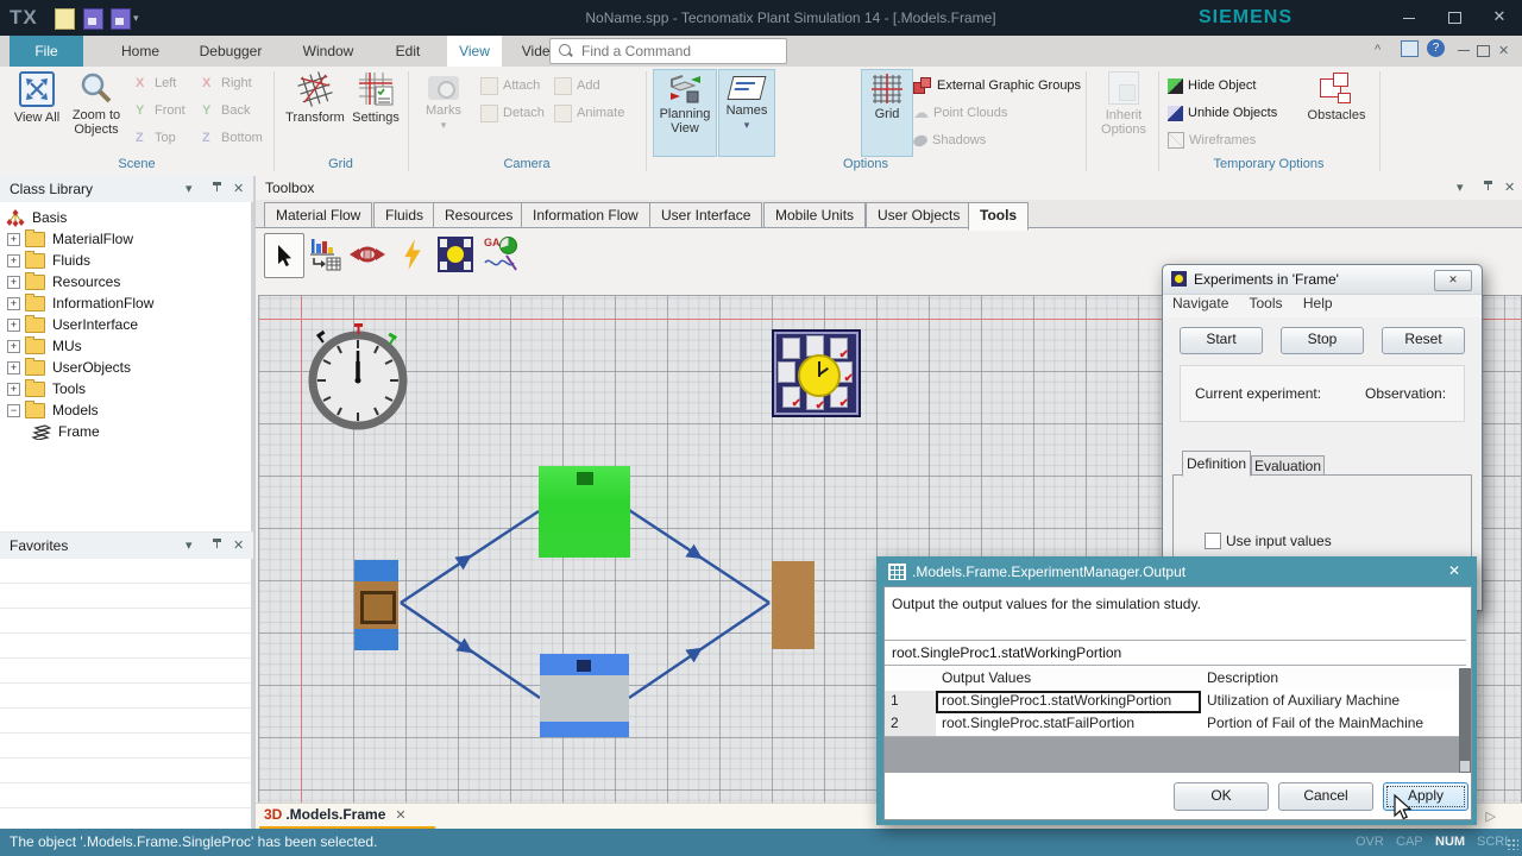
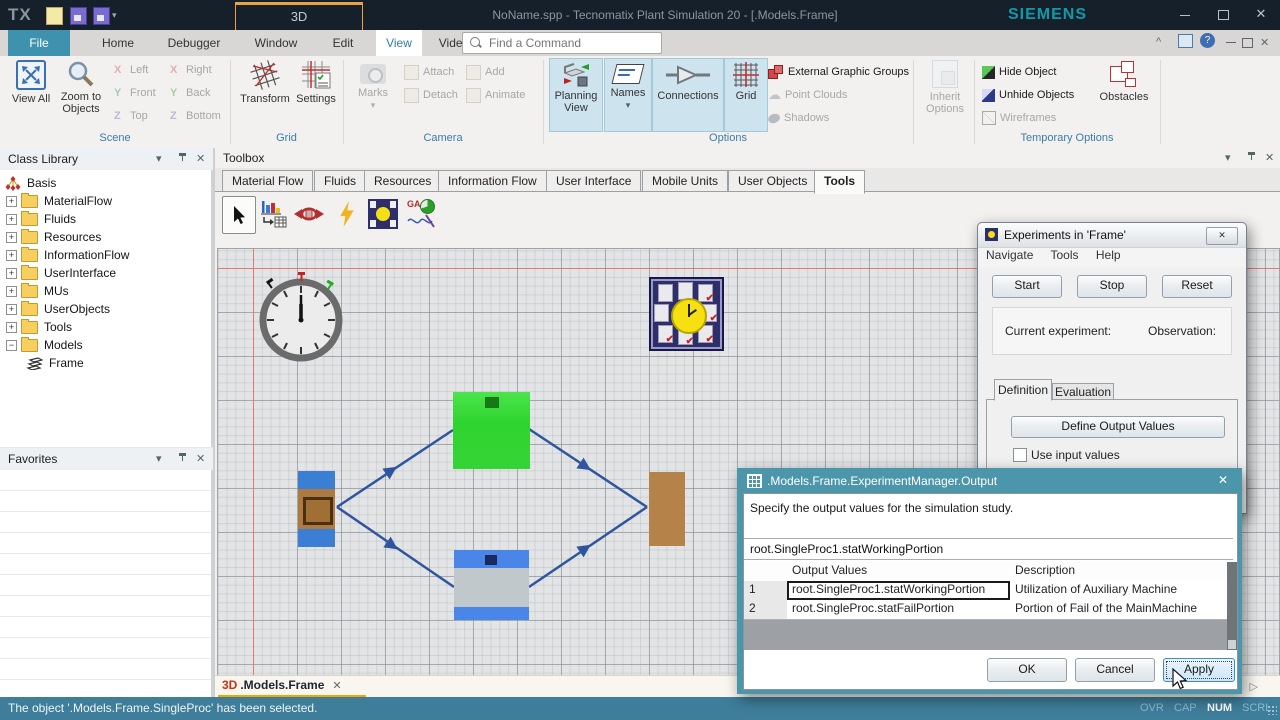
  TX
  ▾
+ 3D
- NoName.spp - Tecnomatix Plant Simulation 14 - [.Models.Frame]
+ NoName.spp - Tecnomatix Plant Simulation 20 - [.Models.Frame]
  SIEMENS
  ✕
  File
  Home
  Debugger
  Window
  Edit
  View
  Vide
  Find a Command
  ^
  ?
  ✕
  View All
  Zoom to Objects
  X
  Left
  Y
  Front
  Z
  Top
  X
  Right
  Y
  Back
  Z
  Bottom
  Scene
  Transform
  Settings
  Grid
  Marks
  ▾
  Attach
  Detach
  Add
  Animate
  Camera
  Planning View
  Names
  ▾
+ Connections
  Grid
  External Graphic Groups
  ☁
  Point Clouds
  Shadows
  Options
  Inherit Options
  Hide Object
  Unhide Objects
  Wireframes
  Obstacles
  Temporary Options
  Class Library
  ▾
  ✕
  Basis
  +
  MaterialFlow
  +
  Fluids
  +
  Resources
  +
  InformationFlow
  +
  UserInterface
  +
  MUs
  +
  UserObjects
  +
  Tools
  −
  Models
  Frame
  Favorites
  ▾
  ✕
  Toolbox
  ▾
  ✕
  Material Flow
  Fluids
  Resources
  Information Flow
  User Interface
  Mobile Units
  User Objects
  Tools
  GA
  ✔
  ✔
  ✔
  ✔
  ✔
  3D .Models.Frame ✕
  ▷
  The object '.Models.Frame.SingleProc' has been selected.
  OVR
  CAP
  NUM
  SCR
  Experiments in 'Frame'
  ✕
  Navigate Tools Help
  Start
  Stop
  Reset
  Current experiment:
  Observation:
  Definition
  Evaluation
+ Define Output Values
  Use input values
  .Models.Frame.ExperimentManager.Output
  ✕
- Output the output values for the simulation study.
+ Specify the output values for the simulation study.
  root.SingleProc1.statWorkingPortion
  Output Values
  Description
  1
  root.SingleProc1.statWorkingPortion
  Utilization of Auxiliary Machine
  2
  root.SingleProc.statFailPortion
  Portion of Fail of the MainMachine
  OK
  Cancel
  Apply
